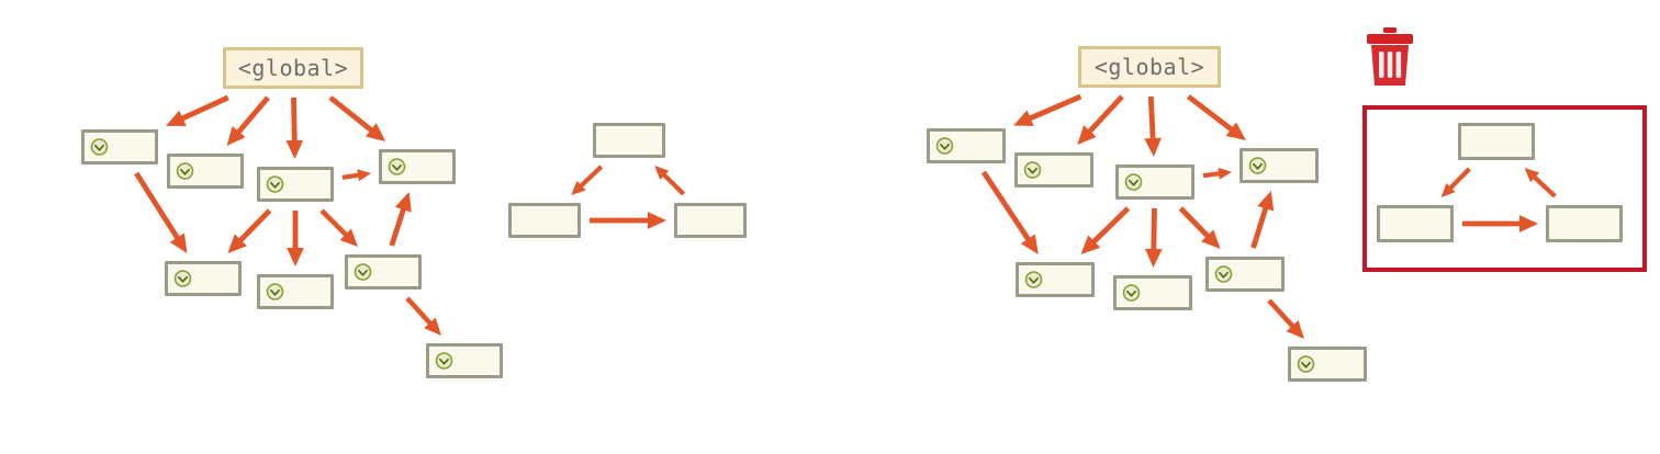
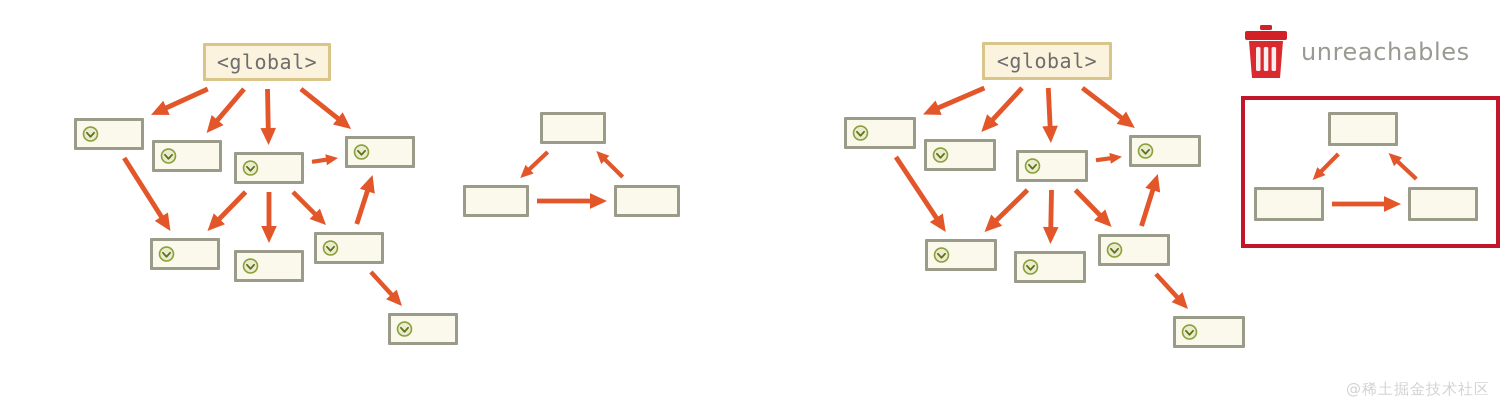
  <global>
  <global>
+ unreachables
+ @稀土掘金技术社区
